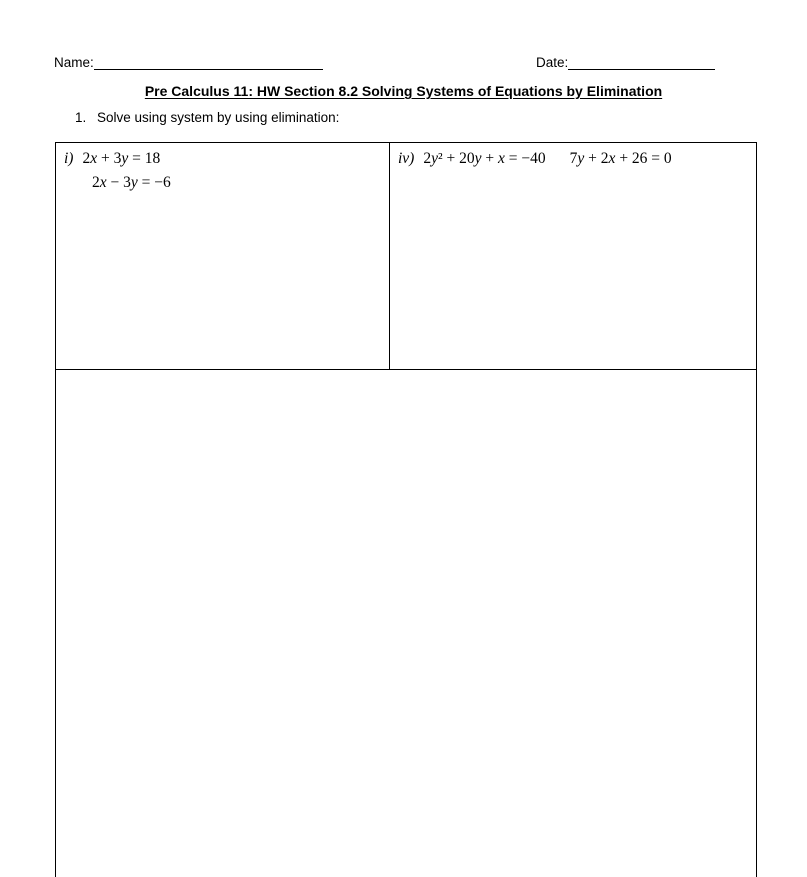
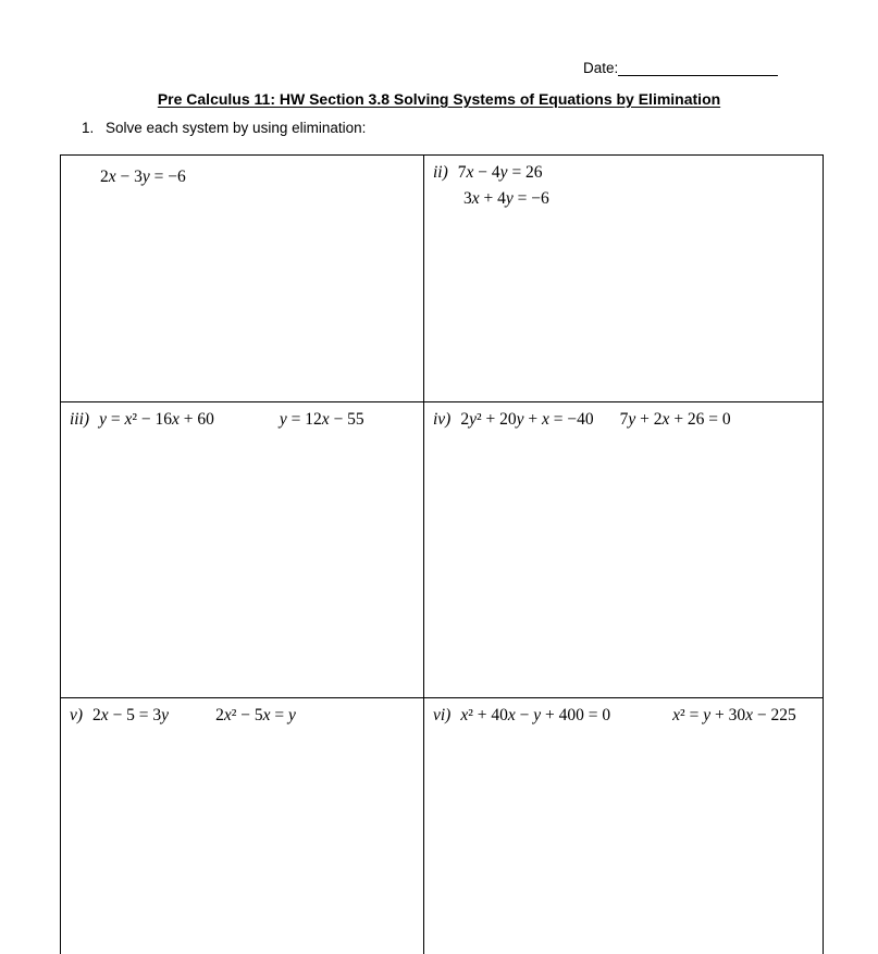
- Name:
  Date:
- Pre Calculus 11: HW Section 8.2 Solving Systems of Equations by Elimination
+ Pre Calculus 11: HW Section 3.8 Solving Systems of Equations by Elimination
- 1. Solve using system by using elimination:
+ 1. Solve each system by using elimination:
- i) 2x + 3y = 18
  2x − 3y = −6
+ ii) 7x − 4y = 26
+ 3x + 4y = −6
+ iii) y = x² − 16x + 60 y = 12x − 55
  iv) 2y² + 20y + x = −40 7y + 2x + 26 = 0
+ v) 2x − 5 = 3y 2x² − 5x = y
+ vi) x² + 40x − y + 400 = 0 x² = y + 30x − 225
